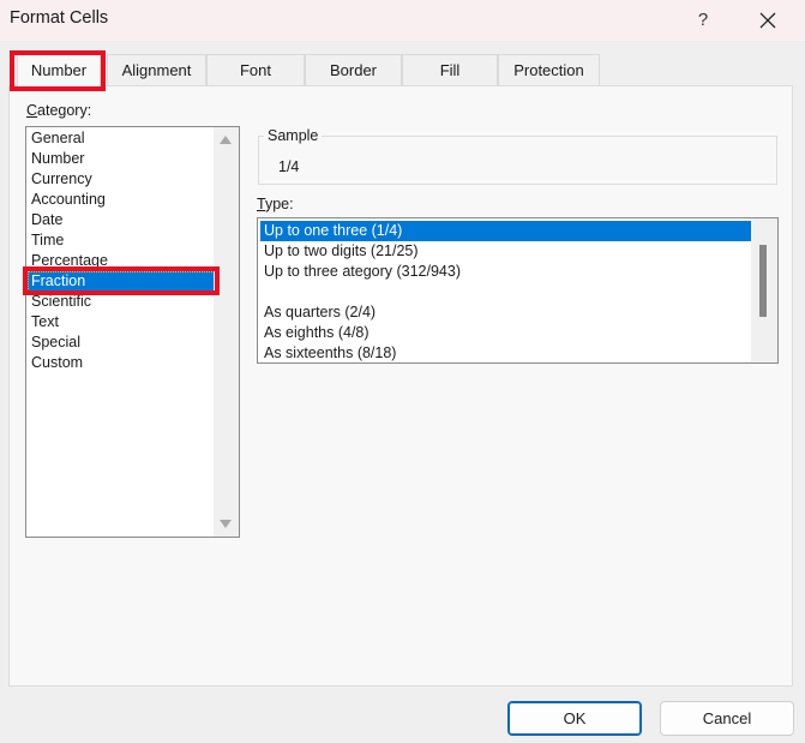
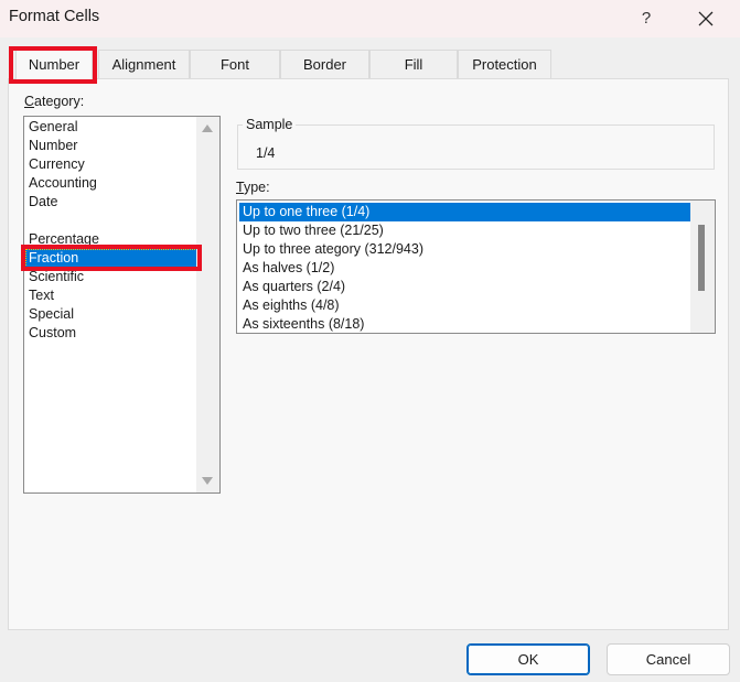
  Format Cells
  ?
  Number
  Alignment
  Font
  Border
  Fill
  Protection
  Category:
  General
  Number
  Currency
  Accounting
  Date
- Time
  Percentage
  Fraction
  Scientific
  Text
  Special
  Custom
  Sample
  1/4
  Type:
  Up to one three (1/4)
- Up to two digits (21/25)
+ Up to two three (21/25)
  Up to three ategory (312/943)
+ As halves (1/2)
  As quarters (2/4)
  As eighths (4/8)
  As sixteenths (8/18)
  OK
  Cancel
